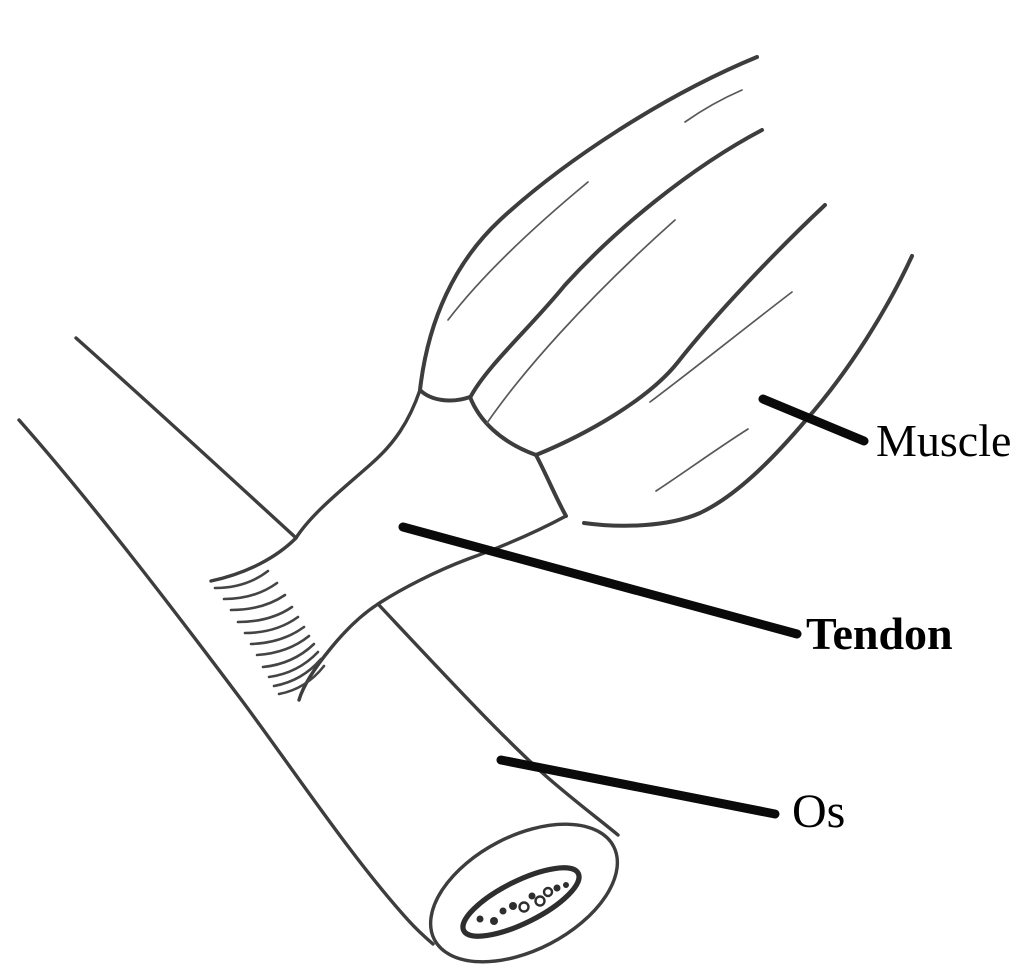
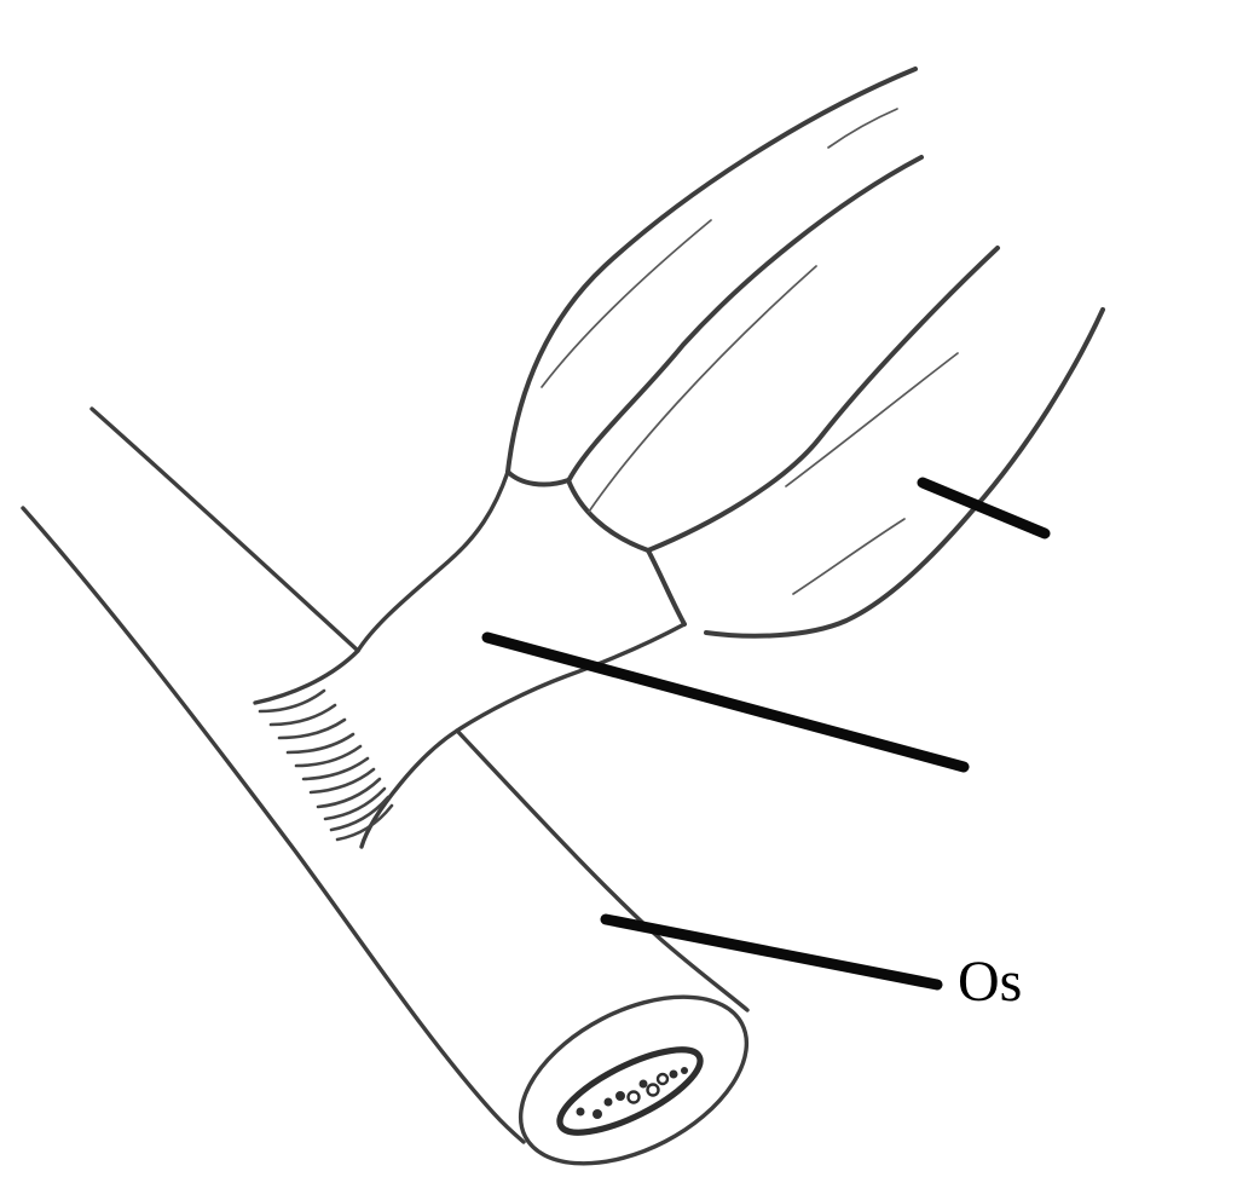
- Muscle
- Tendon
  Os
